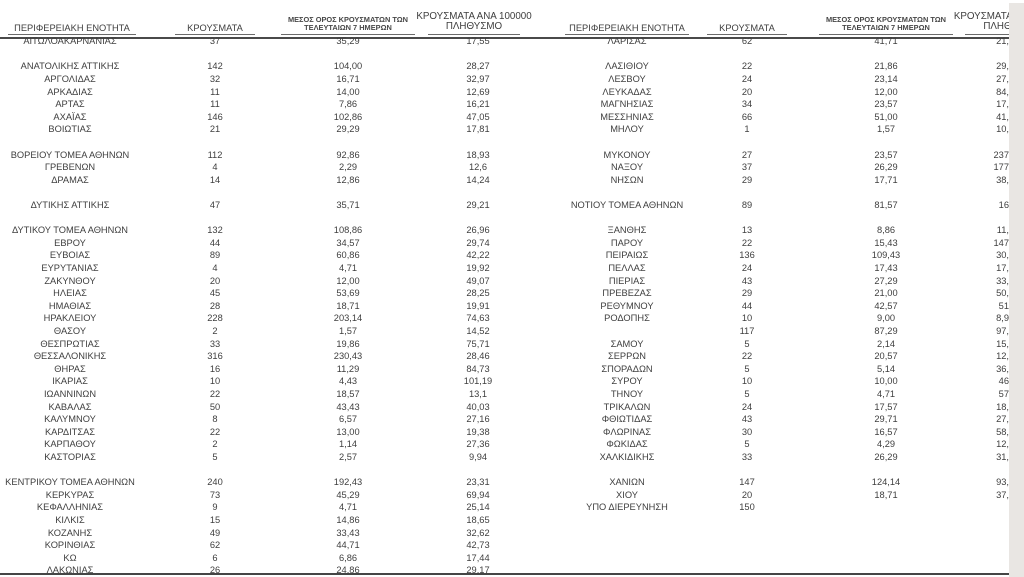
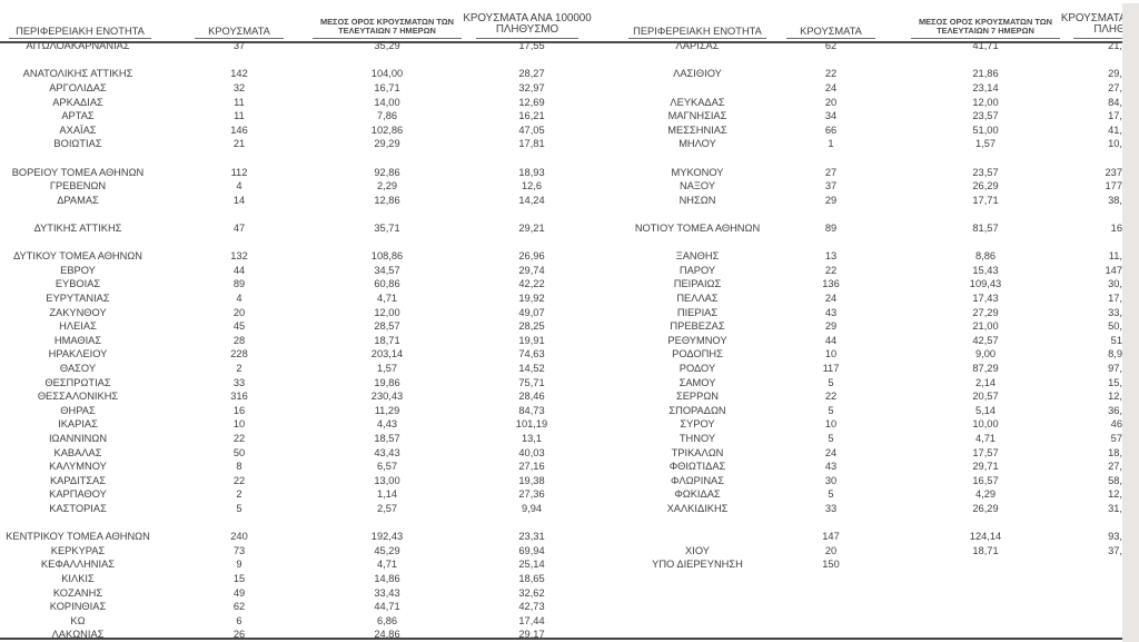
  ΠΕΡΙΦΕΡΕΙΑΚΗ ΕΝΟΤΗΤΑ
  ΚΡΟΥΣΜΑΤΑ
  ΜΕΣΟΣ ΟΡΟΣ ΚΡΟΥΣΜΑΤΩΝ ΤΩΝ
  ΤΕΛΕΥΤΑΙΩΝ 7 ΗΜΕΡΩΝ
  ΚΡΟΥΣΜΑΤΑ ΑΝΑ 100000
  ΠΛΗΘΥΣΜΟ
  ΠΕΡΙΦΕΡΕΙΑΚΗ ΕΝΟΤΗΤΑ
  ΚΡΟΥΣΜΑΤΑ
  ΜΕΣΟΣ ΟΡΟΣ ΚΡΟΥΣΜΑΤΩΝ ΤΩΝ
  ΤΕΛΕΥΤΑΙΩΝ 7 ΗΜΕΡΩΝ
  ΑΙΤΩΛΟΑΚΑΡΝΑΝΙΑΣ
  37
  35,29
  17,55
  ΑΝΑΤΟΛΙΚΗΣ ΑΤΤΙΚΗΣ
  142
  104,00
  28,27
  ΑΡΓΟΛΙΔΑΣ
  32
  16,71
  32,97
  ΑΡΚΑΔΙΑΣ
  11
  14,00
  12,69
  ΑΡΤΑΣ
  11
  7,86
  16,21
  ΑΧΑΪΑΣ
  146
  102,86
  47,05
  ΒΟΙΩΤΙΑΣ
  21
  29,29
  17,81
  ΒΟΡΕΙΟΥ ΤΟΜΕΑ ΑΘΗΝΩΝ
  112
  92,86
  18,93
  ΓΡΕΒΕΝΩΝ
  4
  2,29
  12,6
  ΔΡΑΜΑΣ
  14
  12,86
  14,24
  ΔΥΤΙΚΗΣ ΑΤΤΙΚΗΣ
  47
  35,71
  29,21
  ΔΥΤΙΚΟΥ ΤΟΜΕΑ ΑΘΗΝΩΝ
  132
  108,86
  26,96
  ΕΒΡΟΥ
  44
  34,57
  29,74
  ΕΥΒΟΙΑΣ
  89
  60,86
  42,22
  ΕΥΡΥΤΑΝΙΑΣ
  4
  4,71
  19,92
  ΖΑΚΥΝΘΟΥ
  20
  12,00
  49,07
  ΗΛΕΙΑΣ
  45
- 53,69
+ 28,57
  28,25
  ΗΜΑΘΙΑΣ
  28
  18,71
  19,91
  ΗΡΑΚΛΕΙΟΥ
  228
  203,14
  74,63
  ΘΑΣΟΥ
  2
  1,57
  14,52
  ΘΕΣΠΡΩΤΙΑΣ
  33
  19,86
  75,71
  ΘΕΣΣΑΛΟΝΙΚΗΣ
  316
  230,43
  28,46
  ΘΗΡΑΣ
  16
  11,29
  84,73
  ΙΚΑΡΙΑΣ
  10
  4,43
  101,19
  ΙΩΑΝΝΙΝΩΝ
  22
  18,57
  13,1
  ΚΑΒΑΛΑΣ
  50
  43,43
  40,03
  ΚΑΛΥΜΝΟΥ
  8
  6,57
  27,16
  ΚΑΡΔΙΤΣΑΣ
  22
  13,00
  19,38
  ΚΑΡΠΑΘΟΥ
  2
  1,14
  27,36
  ΚΑΣΤΟΡΙΑΣ
  5
  2,57
  9,94
  ΚΕΝΤΡΙΚΟΥ ΤΟΜΕΑ ΑΘΗΝΩΝ
  240
  192,43
  23,31
  ΚΕΡΚΥΡΑΣ
  73
  45,29
  69,94
  ΚΕΦΑΛΛΗΝΙΑΣ
  9
  4,71
  25,14
  ΚΙΛΚΙΣ
  15
  14,86
  18,65
  ΚΟΖΑΝΗΣ
  49
  33,43
  32,62
  ΚΟΡΙΝΘΙΑΣ
  62
  44,71
  42,73
  ΚΩ
  6
  6,86
  17,44
  ΛΑΚΩΝΙΑΣ
  26
  24,86
  29,17
  ΛΑΡΙΣΑΣ
  62
  41,71
  21,
  ΛΑΣΙΘΙΟΥ
  22
  21,86
  29,
- ΛΕΣΒΟΥ
  24
  23,14
  27,
  ΛΕΥΚΑΔΑΣ
  20
  12,00
  84,
  ΜΑΓΝΗΣΙΑΣ
  34
  23,57
  17,
  ΜΕΣΣΗΝΙΑΣ
  66
  51,00
  41,
  ΜΗΛΟΥ
  1
  1,57
  10,
  ΜΥΚΟΝΟΥ
  27
  23,57
  237
  ΝΑΞΟΥ
  37
  26,29
  177
  ΝΗΣΩΝ
  29
  17,71
  38,
  ΝΟΤΙΟΥ ΤΟΜΕΑ ΑΘΗΝΩΝ
  89
  81,57
  16
  ΞΑΝΘΗΣ
  13
  8,86
  11,
  ΠΑΡΟΥ
  22
  15,43
  147
  ΠΕΙΡΑΙΩΣ
  136
  109,43
  30,
  ΠΕΛΛΑΣ
  24
  17,43
  17,
  ΠΙΕΡΙΑΣ
  43
  27,29
  33,
  ΠΡΕΒΕΖΑΣ
  29
  21,00
  50,
  ΡΕΘΥΜΝΟΥ
  44
  42,57
  51
  ΡΟΔΟΠΗΣ
  10
  9,00
  8,9
+ ΡΟΔΟΥ
  117
  87,29
  97,
  ΣΑΜΟΥ
  5
  2,14
  15,
  ΣΕΡΡΩΝ
  22
  20,57
  12,
  ΣΠΟΡΑΔΩΝ
  5
  5,14
  36,
  ΣΥΡΟΥ
  10
  10,00
  46
  ΤΗΝΟΥ
  5
  4,71
  57
  ΤΡΙΚΑΛΩΝ
  24
  17,57
  18,
  ΦΘΙΩΤΙΔΑΣ
  43
  29,71
  27,
  ΦΛΩΡΙΝΑΣ
  30
  16,57
  58,
  ΦΩΚΙΔΑΣ
  5
  4,29
  12,
  ΧΑΛΚΙΔΙΚΗΣ
  33
  26,29
  31,
- ΧΑΝΙΩΝ
  147
  124,14
  93,
  ΧΙΟΥ
  20
  18,71
  37,
  ΥΠΟ ΔΙΕΡΕΥΝΗΣΗ
  150
